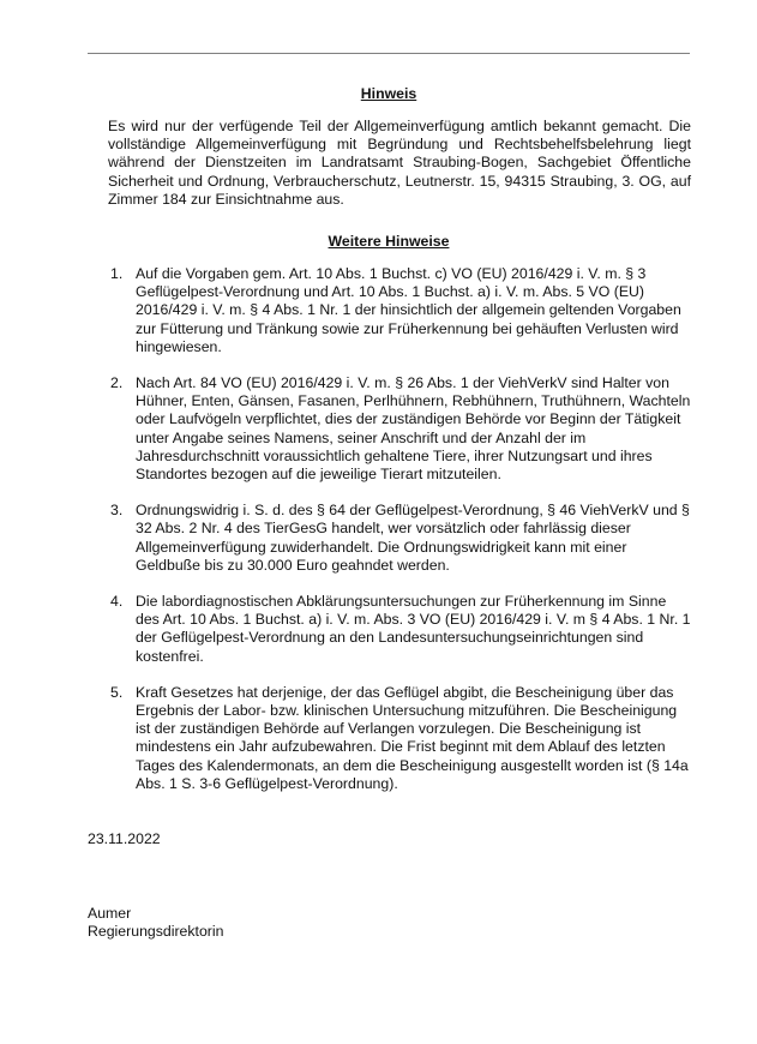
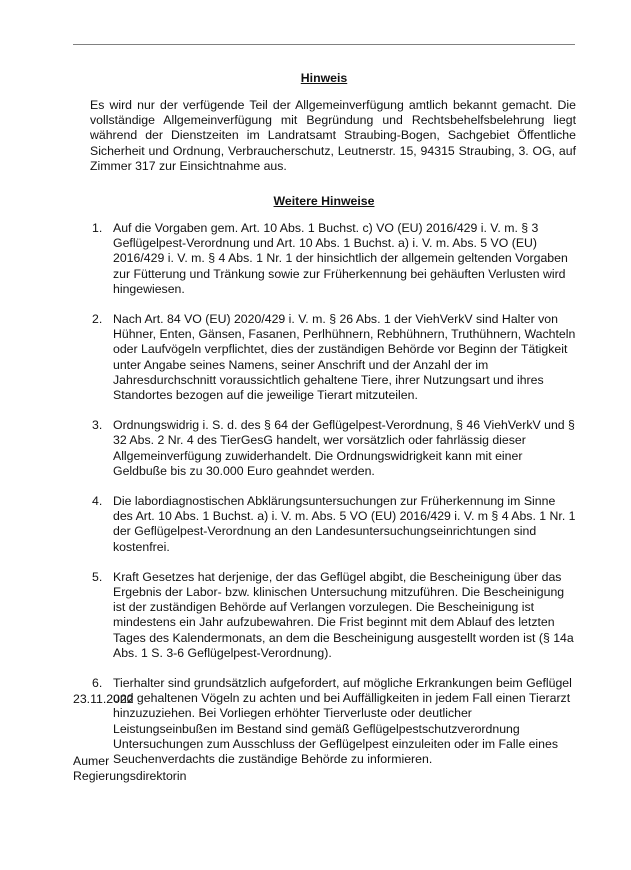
  Hinweis
- Es wird nur der verfügende Teil der Allgemeinverfügung amtlich bekannt gemacht. Die vollständige Allgemeinverfügung mit Begründung und Rechtsbehelfsbelehrung liegt während der Dienstzeiten im Landratsamt Straubing-Bogen, Sachgebiet Öffentliche Sicherheit und Ordnung, Verbraucherschutz, Leutnerstr. 15, 94315 Straubing, 3. OG, auf Zimmer 184 zur Einsichtnahme aus.
+ Es wird nur der verfügende Teil der Allgemeinverfügung amtlich bekannt gemacht. Die vollständige Allgemeinverfügung mit Begründung und Rechtsbehelfsbelehrung liegt während der Dienstzeiten im Landratsamt Straubing-Bogen, Sachgebiet Öffentliche Sicherheit und Ordnung, Verbraucherschutz, Leutnerstr. 15, 94315 Straubing, 3. OG, auf Zimmer 317 zur Einsichtnahme aus.
  Weitere Hinweise
  1.
  Auf die Vorgaben gem. Art. 10 Abs. 1 Buchst. c) VO (EU) 2016/429 i. V. m. § 3 Geflügelpest-Verordnung und Art. 10 Abs. 1 Buchst. a) i. V. m. Abs. 5 VO (EU) 2016/429 i. V. m. § 4 Abs. 1 Nr. 1 der hinsichtlich der allgemein geltenden Vorgaben zur Fütterung und Tränkung sowie zur Früherkennung bei gehäuften Verlusten wird hingewiesen.
  2.
- Nach Art. 84 VO (EU) 2016/429 i. V. m. § 26 Abs. 1 der ViehVerkV sind Halter von Hühner, Enten, Gänsen, Fasanen, Perlhühnern, Rebhühnern, Truthühnern, Wachteln oder Laufvögeln verpflichtet, dies der zuständigen Behörde vor Beginn der Tätigkeit unter Angabe seines Namens, seiner Anschrift und der Anzahl der im Jahresdurchschnitt voraussichtlich gehaltene Tiere, ihrer Nutzungsart und ihres Standortes bezogen auf die jeweilige Tierart mitzuteilen.
+ Nach Art. 84 VO (EU) 2020/429 i. V. m. § 26 Abs. 1 der ViehVerkV sind Halter von Hühner, Enten, Gänsen, Fasanen, Perlhühnern, Rebhühnern, Truthühnern, Wachteln oder Laufvögeln verpflichtet, dies der zuständigen Behörde vor Beginn der Tätigkeit unter Angabe seines Namens, seiner Anschrift und der Anzahl der im Jahresdurchschnitt voraussichtlich gehaltene Tiere, ihrer Nutzungsart und ihres Standortes bezogen auf die jeweilige Tierart mitzuteilen.
  3.
  Ordnungswidrig i. S. d. des § 64 der Geflügelpest-Verordnung, § 46 ViehVerkV und § 32 Abs. 2 Nr. 4 des TierGesG handelt, wer vorsätzlich oder fahrlässig dieser Allgemeinverfügung zuwiderhandelt. Die Ordnungswidrigkeit kann mit einer Geldbuße bis zu 30.000 Euro geahndet werden.
  4.
- Die labordiagnostischen Abklärungsuntersuchungen zur Früherkennung im Sinne des Art. 10 Abs. 1 Buchst. a) i. V. m. Abs. 3 VO (EU) 2016/429 i. V. m § 4 Abs. 1 Nr. 1 der Geflügelpest-Verordnung an den Landesuntersuchungseinrichtungen sind kostenfrei.
+ Die labordiagnostischen Abklärungsuntersuchungen zur Früherkennung im Sinne des Art. 10 Abs. 1 Buchst. a) i. V. m. Abs. 5 VO (EU) 2016/429 i. V. m § 4 Abs. 1 Nr. 1 der Geflügelpest-Verordnung an den Landesuntersuchungseinrichtungen sind kostenfrei.
  5.
  Kraft Gesetzes hat derjenige, der das Geflügel abgibt, die Bescheinigung über das Ergebnis der Labor- bzw. klinischen Untersuchung mitzuführen. Die Bescheinigung ist der zuständigen Behörde auf Verlangen vorzulegen. Die Bescheinigung ist mindestens ein Jahr aufzubewahren. Die Frist beginnt mit dem Ablauf des letzten Tages des Kalendermonats, an dem die Bescheinigung ausgestellt worden ist (§ 14a Abs. 1 S. 3-6 Geflügelpest-Verordnung).
+ 6.
+ Tierhalter sind grundsätzlich aufgefordert, auf mögliche Erkrankungen beim Geflügel und gehaltenen Vögeln zu achten und bei Auffälligkeiten in jedem Fall einen Tierarzt hinzuzuziehen. Bei Vorliegen erhöhter Tierverluste oder deutlicher Leistungseinbußen im Bestand sind gemäß Geflügelpestschutzverordnung Untersuchungen zum Ausschluss der Geflügelpest einzuleiten oder im Falle eines Seuchenverdachts die zuständige Behörde zu informieren.
  23.11.2022
  Aumer
  Regierungsdirektorin
